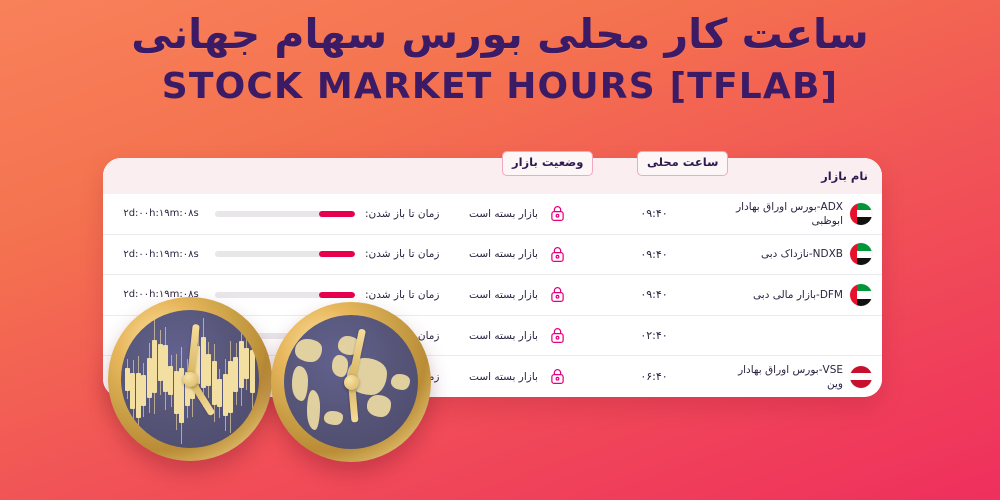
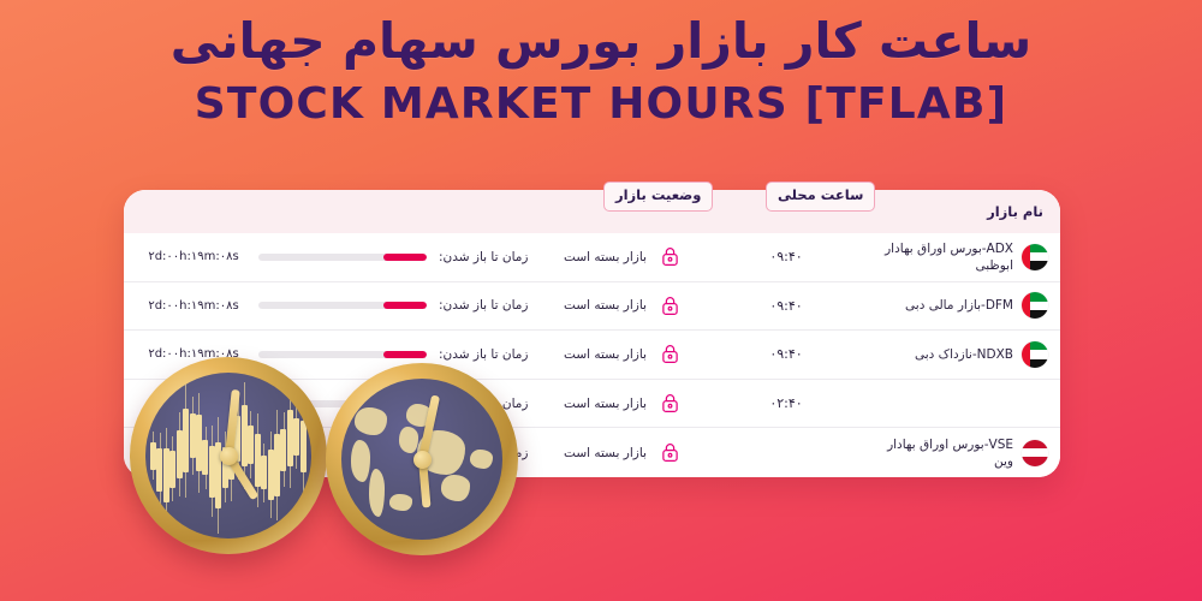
- ساعت کار محلی بورس سهام جهانی
+ ساعت کار بازار بورس سهام جهانی
  STOCK MARKET HOURS [TFLAB]
  ADX-بورس اوراق بهادار ابوظبی
  ۰۹:۴۰
  بازار بسته است
  زمان تا باز شدن:
  ۲d:۰۰h:۱۹m:۰۸s
- NDXB-نازداک دبی
+ DFM-بازار مالی دبی
  ۰۹:۴۰
  بازار بسته است
  زمان تا باز شدن:
  ۲d:۰۰h:۱۹m:۰۸s
- DFM-بازار مالی دبی
+ NDXB-نازداک دبی
  ۰۹:۴۰
  بازار بسته است
  زمان تا باز شدن:
  ۲d:۰۰h:۱۹m:۰۸s
  ۰۲:۴۰
  بازار بسته است
  VSE-بورس اوراق بهادار وین
- ۰۶:۴۰
  بازار بسته است
  وضعیت بازار
  ساعت محلی
  نام بازار
